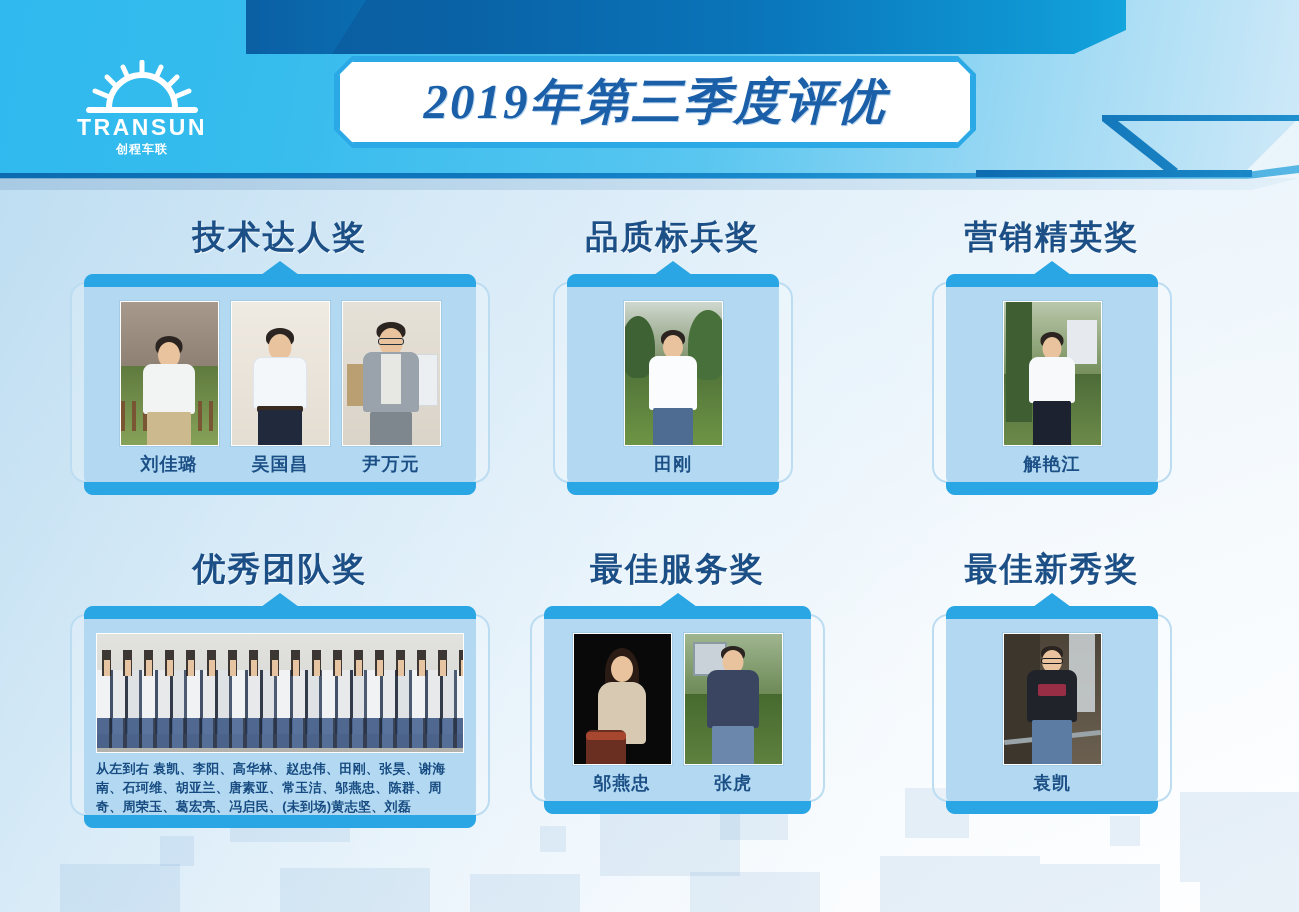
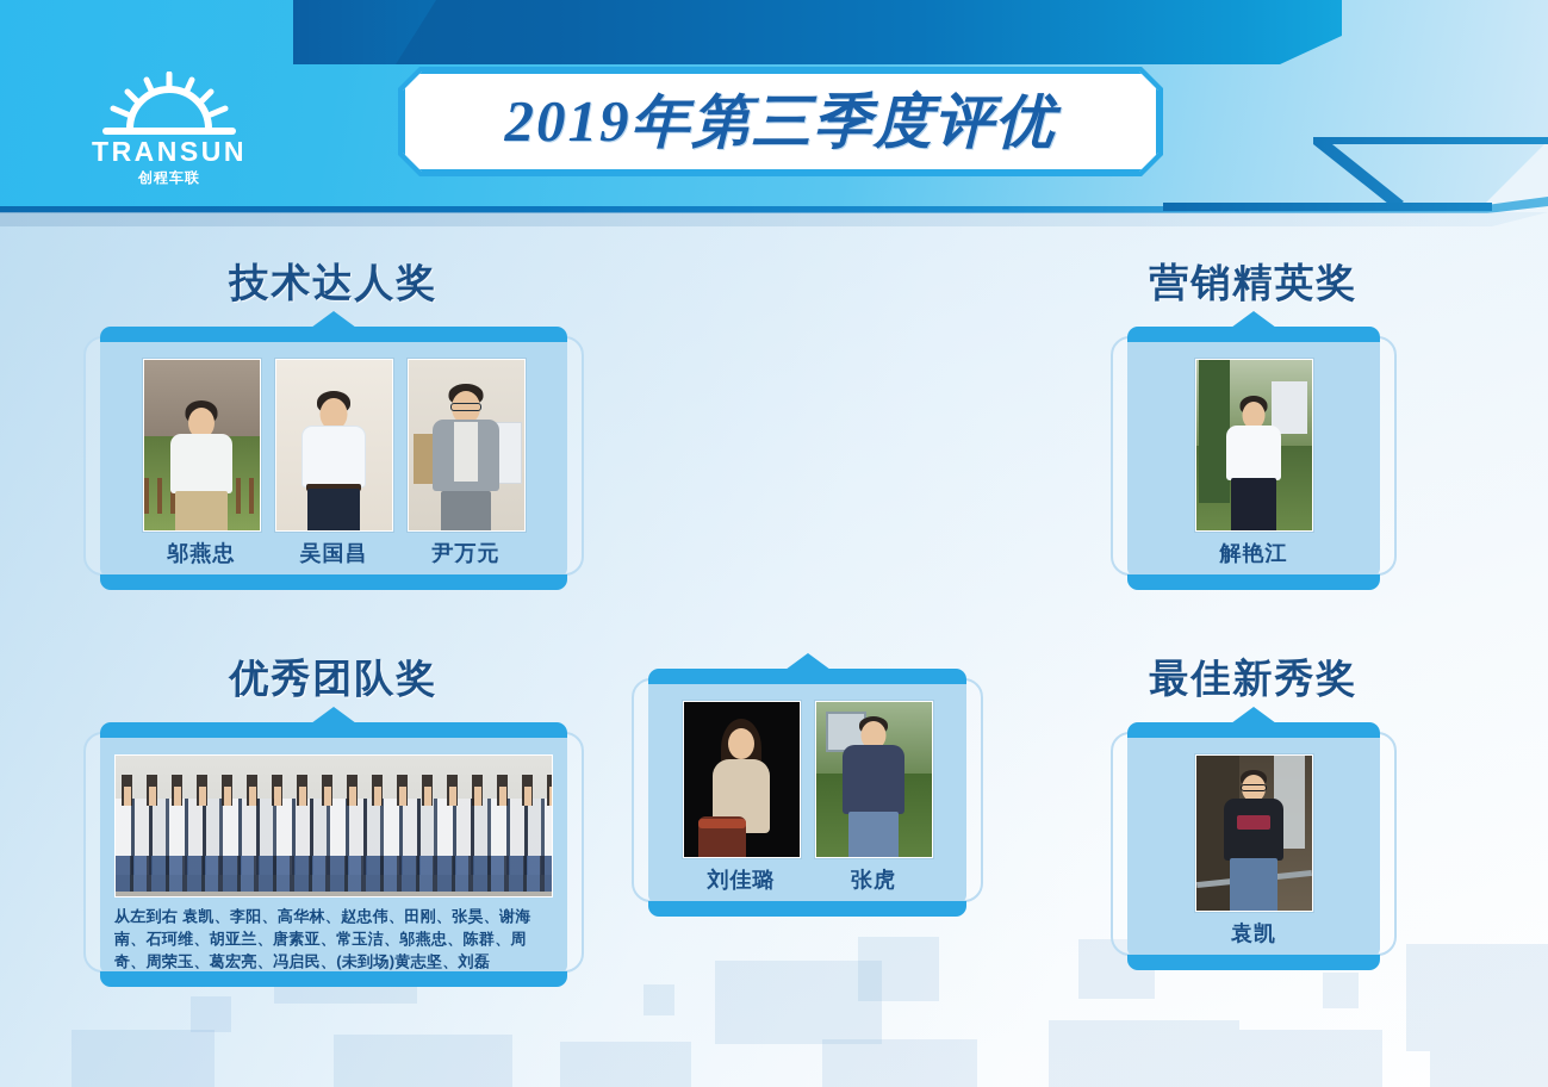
  TRANSUN
  创程车联
  2019年第三季度评优
  技术达人奖
- 刘佳璐
+ 邬燕忠
  吴国昌
  尹万元
- 品质标兵奖
- 田刚
  营销精英奖
  解艳江
  优秀团队奖
  从左到右 袁凯、李阳、高华林、赵忠伟、田刚、张昊、谢海南、石珂维、胡亚兰、唐素亚、常玉洁、邬燕忠、陈群、周奇、周荣玉、葛宏亮、冯启民、(未到场)黄志坚、刘磊
- 最佳服务奖
- 邬燕忠
+ 刘佳璐
  张虎
  最佳新秀奖
  袁凯
